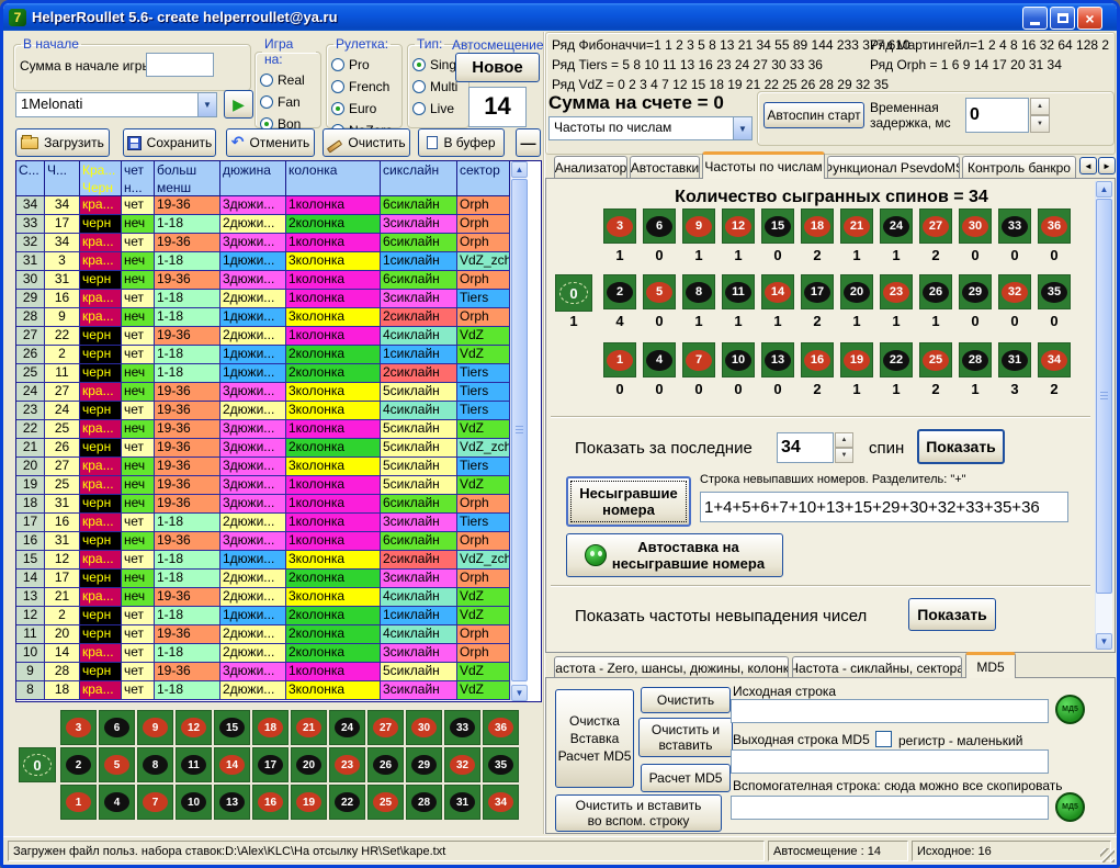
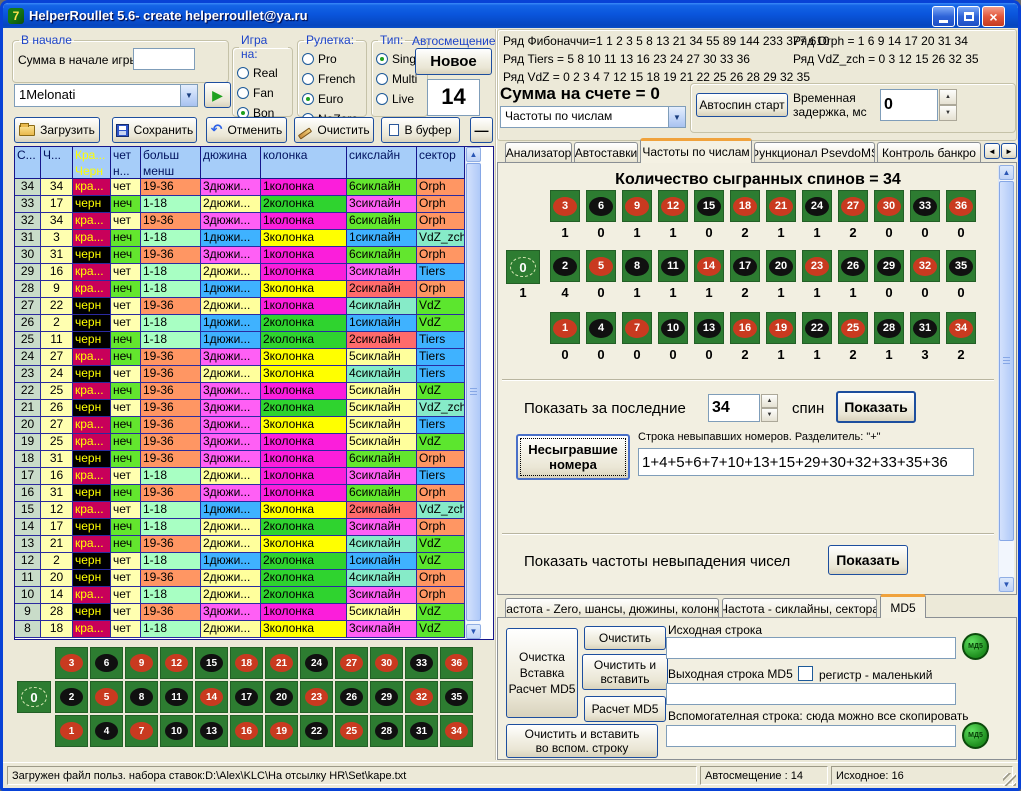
  7
  HelperRoullet 5.6- create helperroullet@ya.ru
  ×
  В начале
  Сумма в начале игр
  1Melonati
  ▼
  ▶
  Игра на:
  Real
  Fan
  Bon
  Рулетка:
  Pro
  French
  Euro
  Тип:
  Sing
  Multi
  Live
  Автосмещение
  Новое
  14
  Загрузить
  Сохранить
  ↶
  Отменить
  Очистить
  В буфер
  —
  С...
  Ч...
  Кра...
  Черн
  чет
  н...
  больш
  менш
  дюжина
  колонка
  сикслайн
  сектор
  34
  34
  кра...
  чет
  19-36
  3дюжи...
  1колонка
  6сиклайн
  Orph
  33
  17
  черн
  неч
  1-18
  2дюжи...
  2колонка
  3сиклайн
  Orph
  32
  34
  кра...
  чет
  19-36
  3дюжи...
  1колонка
  6сиклайн
  Orph
  31
  3
  кра...
  неч
  1-18
  1дюжи...
  3колонка
  1сиклайн
  VdZ_zch
  30
  31
  черн
  неч
  19-36
  3дюжи...
  1колонка
  6сиклайн
  Orph
  29
  16
  кра...
  чет
  1-18
  2дюжи...
  1колонка
  3сиклайн
  Tiers
  28
  9
  кра...
  неч
  1-18
  1дюжи...
  3колонка
  2сиклайн
  Orph
  27
  22
  черн
  чет
  19-36
  2дюжи...
  1колонка
  4сиклайн
  VdZ
  26
  2
  черн
  чет
  1-18
  1дюжи...
  2колонка
  1сиклайн
  VdZ
  25
  11
  черн
  неч
  1-18
  1дюжи...
  2колонка
  2сиклайн
  Tiers
  24
  27
  кра...
  неч
  19-36
  3дюжи...
  3колонка
  5сиклайн
  Tiers
  23
  24
  черн
  чет
  19-36
  2дюжи...
  3колонка
  4сиклайн
  Tiers
  22
  25
  кра...
  неч
  19-36
  3дюжи...
  1колонка
  5сиклайн
  VdZ
  21
  26
  черн
  чет
  19-36
  3дюжи...
  2колонка
  5сиклайн
  VdZ_zch
  20
  27
  кра...
  неч
  19-36
  3дюжи...
  3колонка
  5сиклайн
  Tiers
  19
  25
  кра...
  неч
  19-36
  3дюжи...
  1колонка
  5сиклайн
  VdZ
  18
  31
  черн
  неч
  19-36
  3дюжи...
  1колонка
  6сиклайн
  Orph
  17
  16
  кра...
  чет
  1-18
  2дюжи...
  1колонка
  3сиклайн
  Tiers
  16
  31
  черн
  неч
  19-36
  3дюжи...
  1колонка
  6сиклайн
  Orph
  15
  12
  кра...
  чет
  1-18
  1дюжи...
  3колонка
  2сиклайн
  VdZ_zch
  14
  17
  черн
  неч
  1-18
  2дюжи...
  2колонка
  3сиклайн
  Orph
  13
  21
  кра...
  неч
  19-36
  2дюжи...
  3колонка
  4сиклайн
  VdZ
  12
  2
  черн
  чет
  1-18
  1дюжи...
  2колонка
  1сиклайн
  VdZ
  11
  20
  черн
  чет
  19-36
  2дюжи...
  2колонка
  4сиклайн
  Orph
  10
  14
  кра...
  чет
  1-18
  2дюжи...
  2колонка
  3сиклайн
  Orph
  9
  28
  черн
  чет
  19-36
  3дюжи...
  1колонка
  5сиклайн
  VdZ
  8
  18
  кра...
  чет
  1-18
  2дюжи...
  3колонка
  3сиклайн
  VdZ
  ▲
  ▼
  3
  6
  9
  12
  15
  18
  21
  24
  27
  30
  33
  36
  2
  5
  8
  11
  14
  17
  20
  23
  26
  29
  32
  35
  1
  4
  7
  10
  13
  16
  19
  22
  25
  28
  31
  34
  0
  Ряд Фибоначчи=1 1 2 3 5 8 13 21 34 55 89 144 233 377 610
  Ряд Tiers = 5 8 10 11 13 16 23 24 27 30 33 36
  Ряд VdZ = 0 2 3 4 7 12 15 18 19 21 22 25 26 28 29 32 35
- Ряд Мартингейл=1 2 4 8 16 32 64 128 2
  Ряд Orph = 1 6 9 14 17 20 31 34
+ Ряд VdZ_zch = 0 3 12 15 26 32 35
  Сумма на счете = 0
  Частоты по числам
  ▼
  Автоспин старт
  Временная
  задержка, мс
  0
  Анализатор
  Автоставки
  Частоты по числам
  Функционал PsevdoMS
  Контроль банкро
  ◄
  ►
  Количество сыгранных спинов = 34
  3
  1
  6
  0
  9
  1
  12
  1
  15
  0
  18
  2
  21
  1
  24
  1
  27
  2
  30
  0
  33
  0
  36
  0
  2
  4
  5
  0
  8
  1
  11
  1
  14
  1
  17
  2
  20
  1
  23
  1
  26
  1
  29
  0
  32
  0
  35
  0
  1
  0
  4
  0
  7
  0
  10
  0
  13
  0
  16
  2
  19
  1
  22
  1
  25
  2
  28
  1
  31
  3
  34
  2
  0
  1
  Показать за последние
  34
  спин
  Показать
  Несыгравшие
  номера
  Строка невыпавших номеров. Разделитель: "+"
  1+4+5+6+7+10+13+15+29+30+32+33+35+36
- Автоставка на
- несыгравшие номера
  Показать частоты невыпадения чисел
  Показать
  ▲
  ▼
  астота - Zero, шансы, дюжины, колонк
  Частота - сиклайны, сектора
  MD5
  Очистка
  Вставка
  Расчет MD5
  Очистить
  Очистить и
  вставить
  Расчет MD5
  Очистить и вставить
  во вспом. строку
  Исходная строка
  Выходная строка MD5
  регистр - маленький
  Вспомогателная строка: сюда можно все скопировать
  Загружен файл польз. набора ставок:D:\Alex\KLC\На отсылку HR\Set\kape.txt
  Автосмещение : 14
  Исходное: 16
